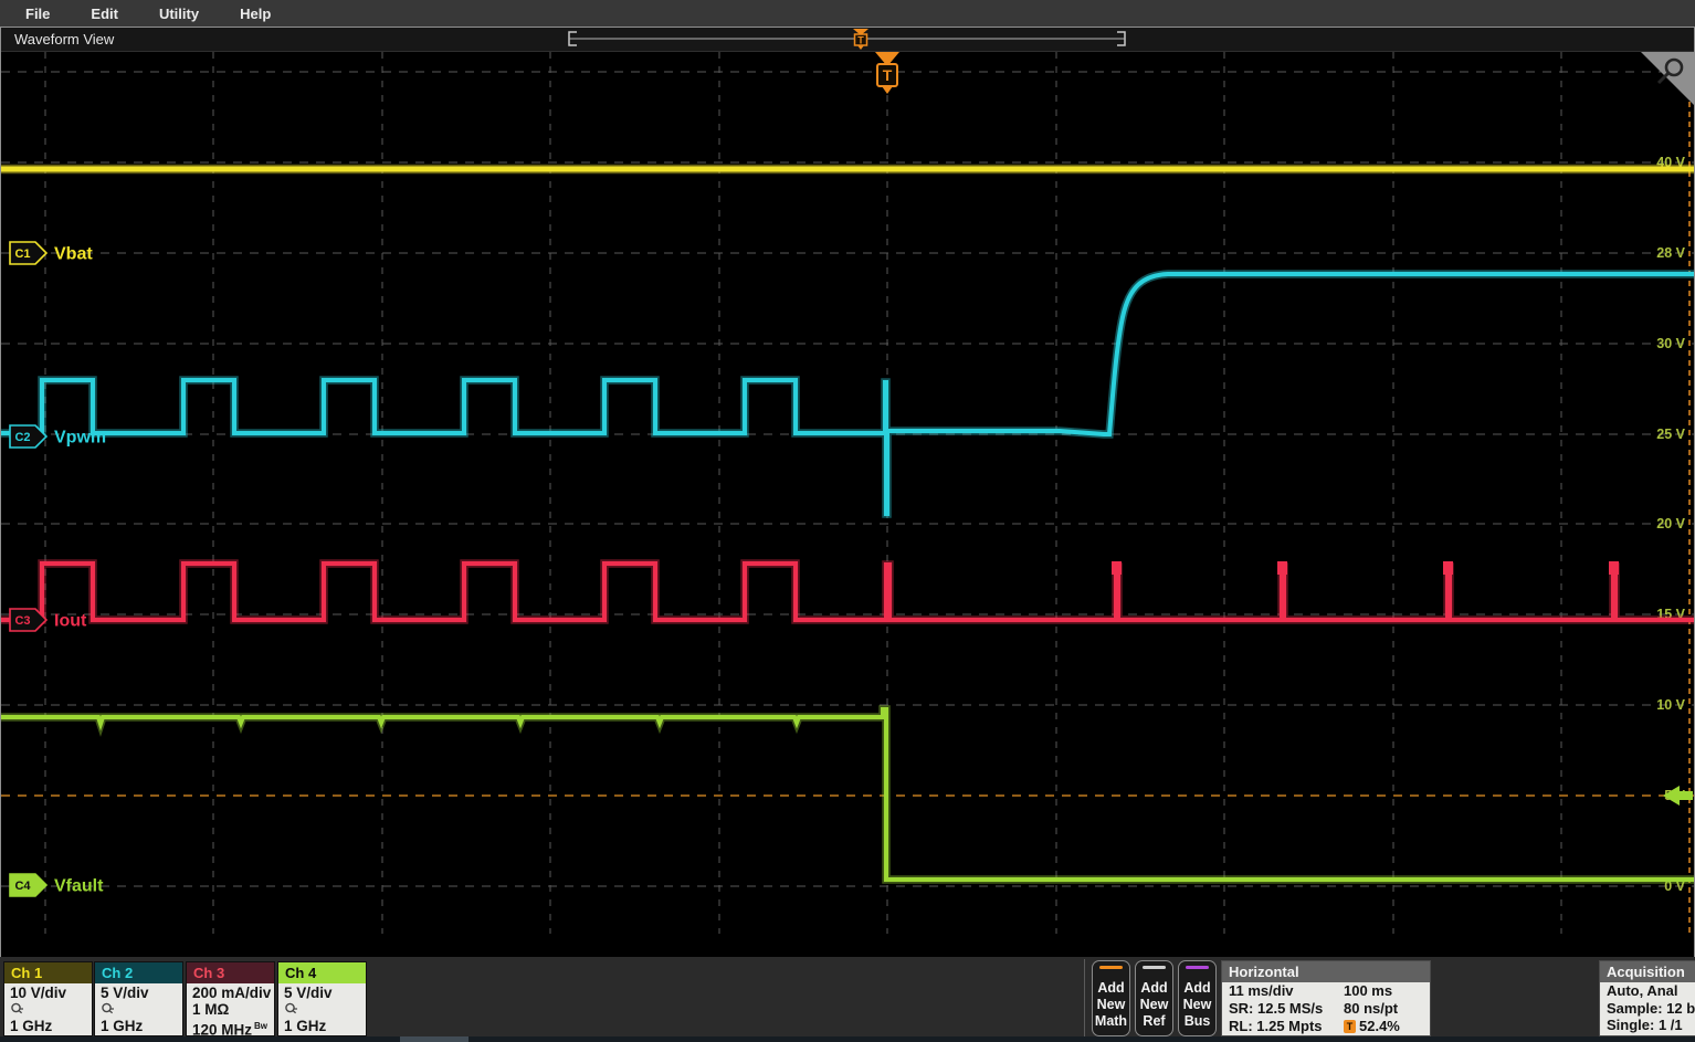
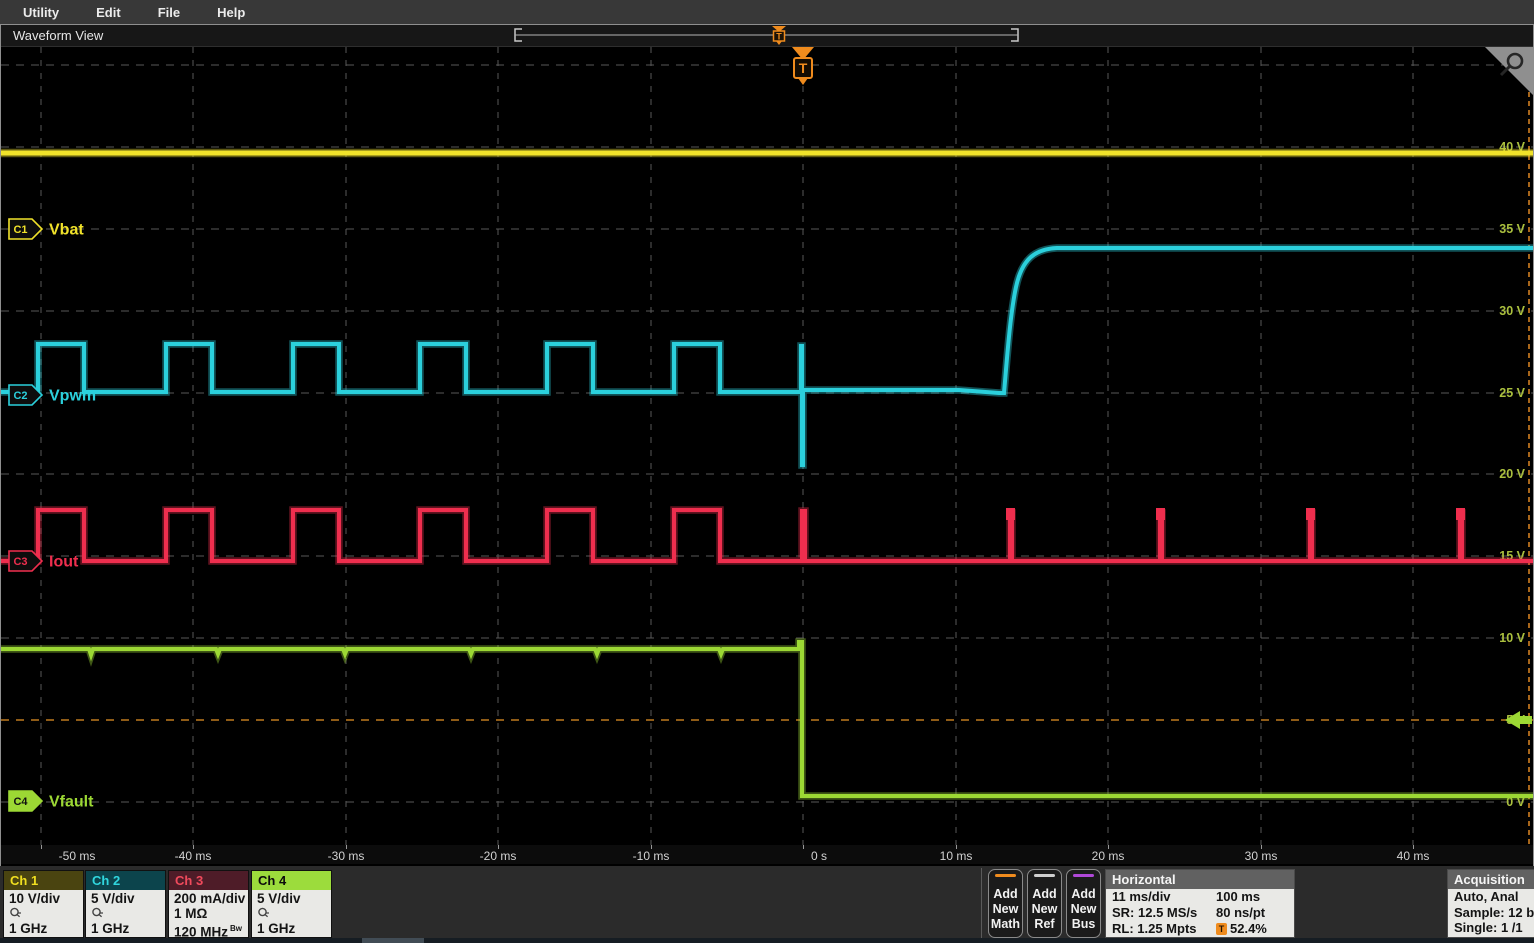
- File
+ Utility
  Edit
- Utility
+ File
  Help
  Waveform View
  T
  40 V
- 28 V
+ 35 V
  30 V
  25 V
  20 V
  15 V
  10 V
  0 V
  C1
  Vbat
  C2
  Vpwm
  C3
  Iout
  C4
  Vfault
  T
+ -50 ms
+ -40 ms
+ -30 ms
+ -20 ms
+ -10 ms
+ 0 s
+ 10 ms
+ 20 ms
+ 30 ms
+ 40 ms
  Horizontal
  11 ms/div
  100 ms
  SR: 12.5 MS/s
  80 ns/pt
  RL: 1.25 Mpts
  T
  52.4%
  Acquisition
  Auto, Anal
  Sample: 12 b
  Single: 1 /1
  Ch 1
  10 V/div
  1 GHz
  Ch 2
  5 V/div
  1 GHz
  Ch 3
  200 mA/div
  1 MΩ
  120 MHz Bw
  Ch 4
  5 V/div
  1 GHz
  Add
  New
  Math
  Add
  New
  Ref
  Add
  New
  Bus
